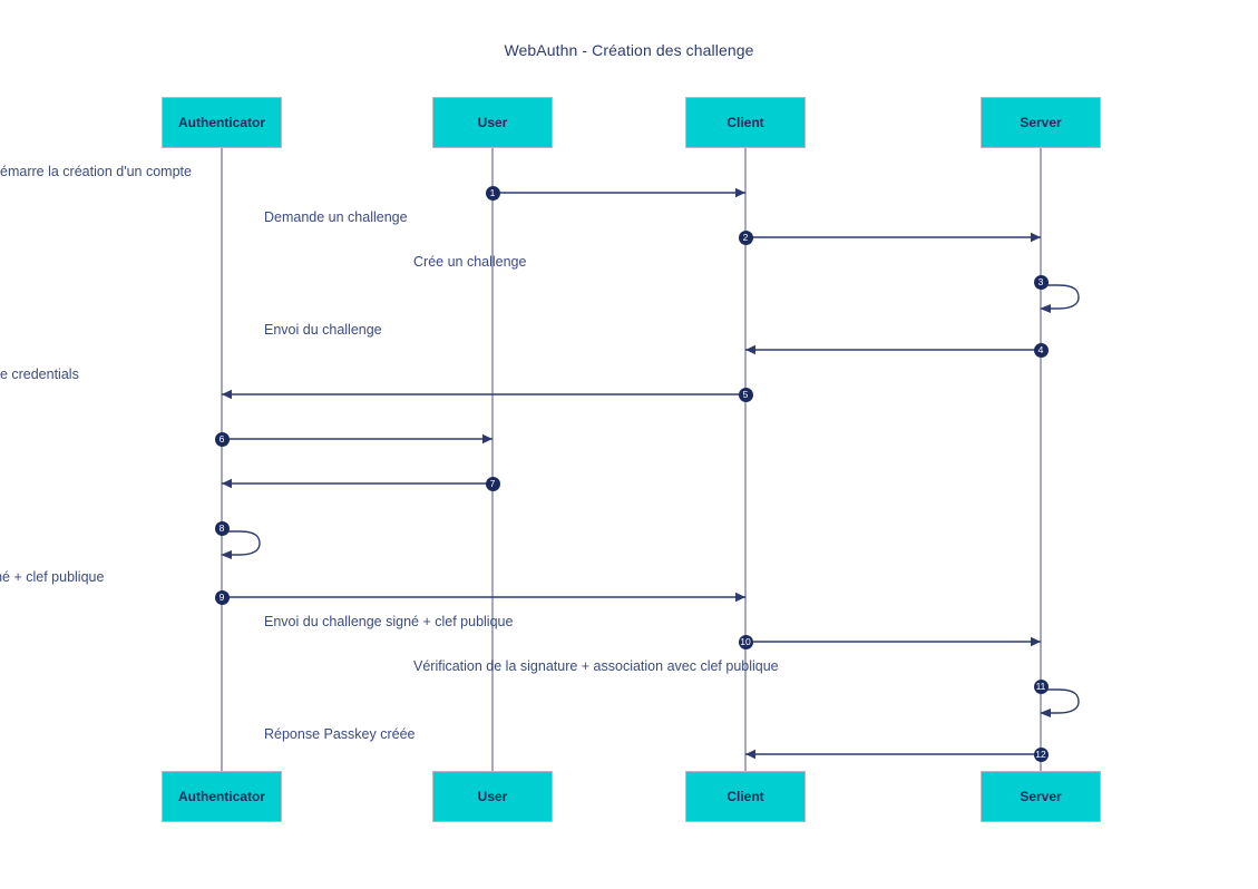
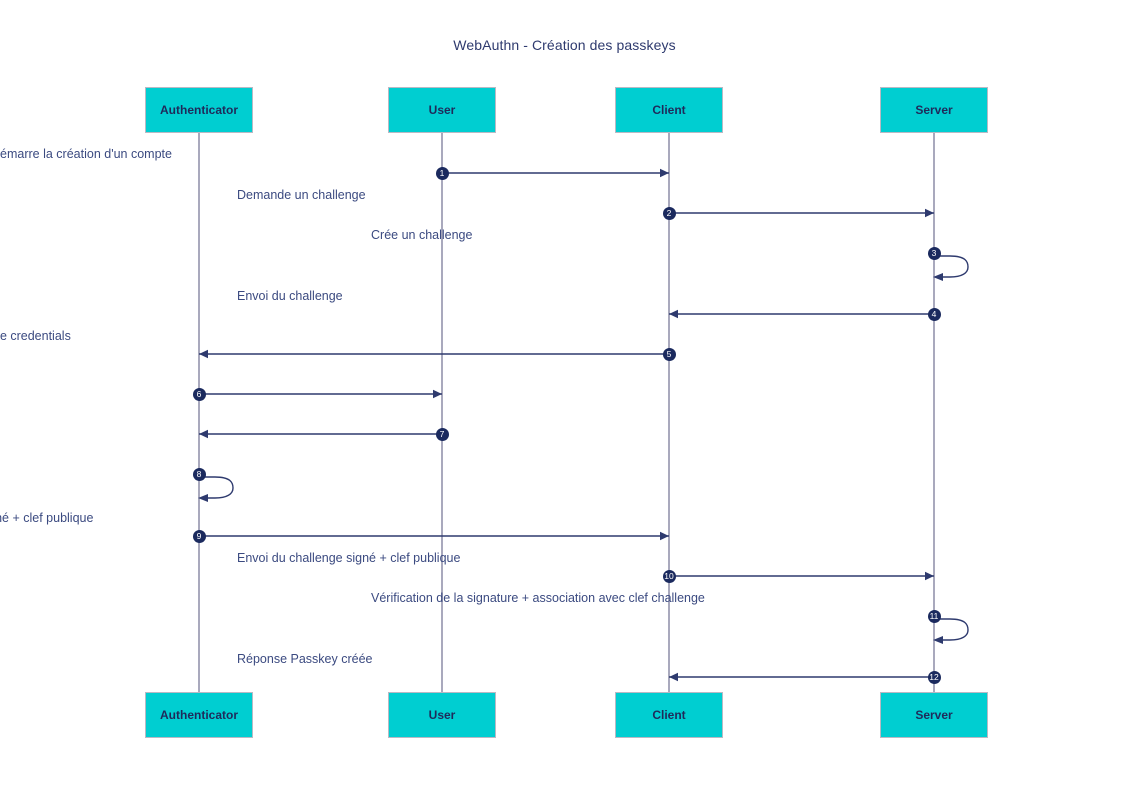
- WebAuthn - Création des challenge
+ WebAuthn - Création des passkeys
  Authenticator
  User
  Client
  Server
  Authenticator
  User
  Client
  Server
  émarre la création d'un compte
  1
  Demande un challenge
  2
  Crée un challenge
  3
  Envoi du challenge
  4
  5
  6
  7
  8
  9
  Envoi du challenge signé + clef publique
  10
- Vérification de la signature + association avec clef publique
+ Vérification de la signature + association avec clef challenge
  11
  Réponse Passkey créée
  12
